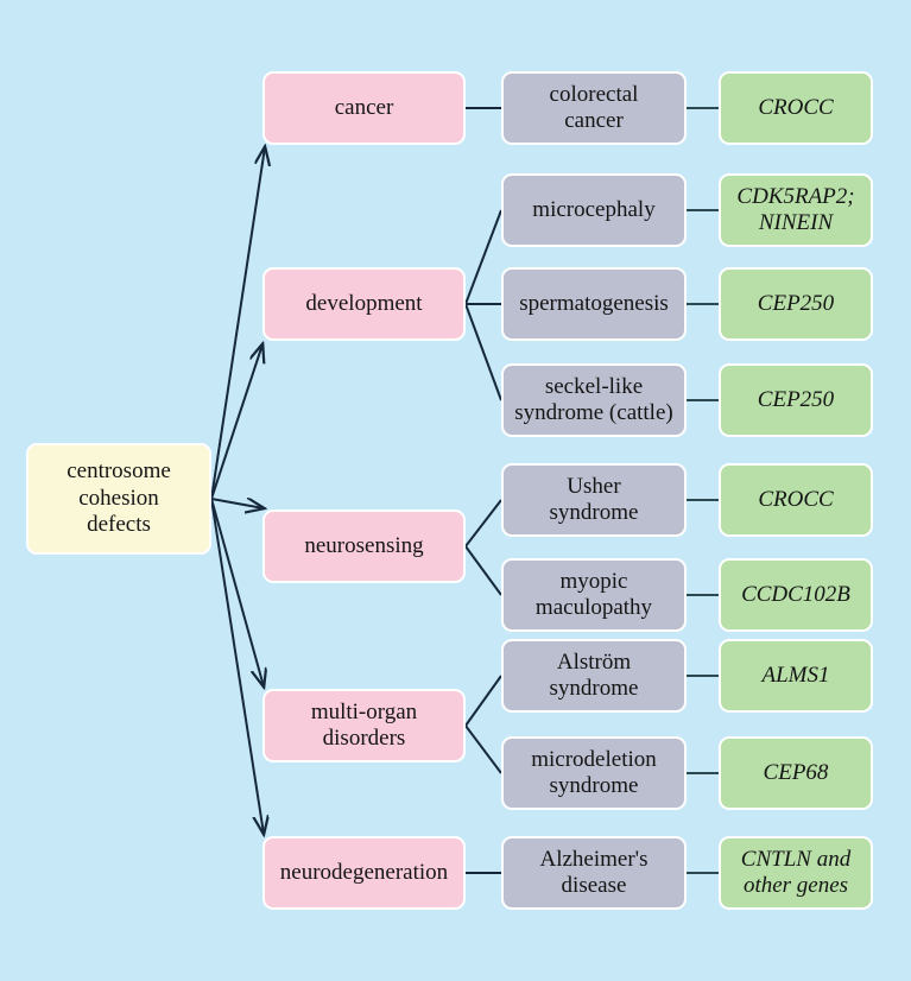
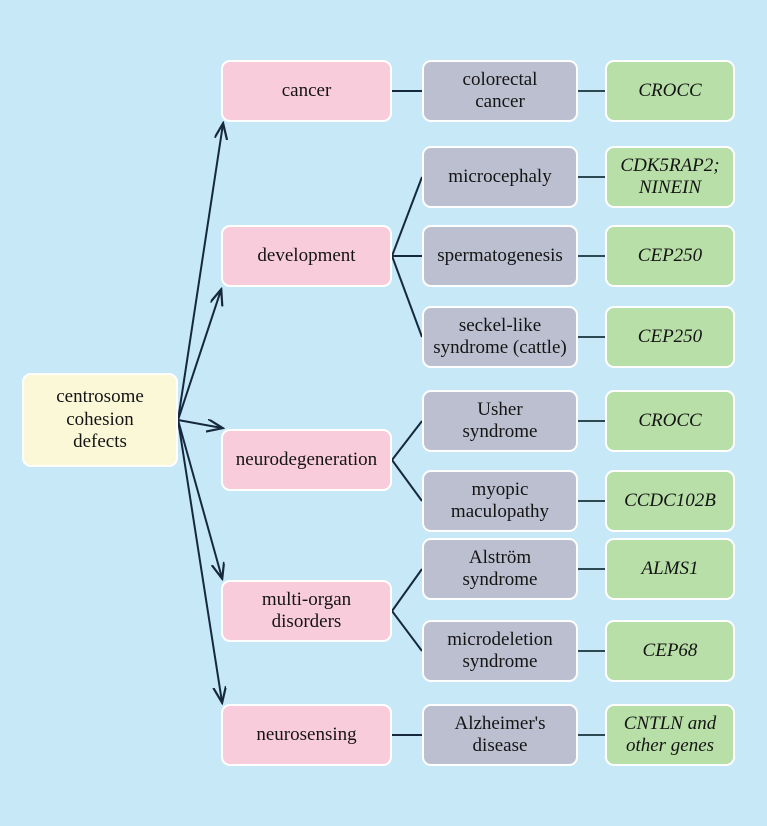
  centrosome
  cohesion
  defects
  cancer
  development
- neurosensing
+ neurodegeneration
  multi-organ
  disorders
- neurodegeneration
+ neurosensing
  colorectal
  cancer
  microcephaly
  spermatogenesis
  seckel-like
  syndrome (cattle)
  Usher
  syndrome
  myopic
  maculopathy
  Alström
  syndrome
  microdeletion
  syndrome
  Alzheimer's
  disease
  CROCC
  CDK5RAP2;
  NINEIN
  CEP250
  CEP250
  CROCC
  CCDC102B
  ALMS1
  CEP68
  CNTLN and
  other genes
